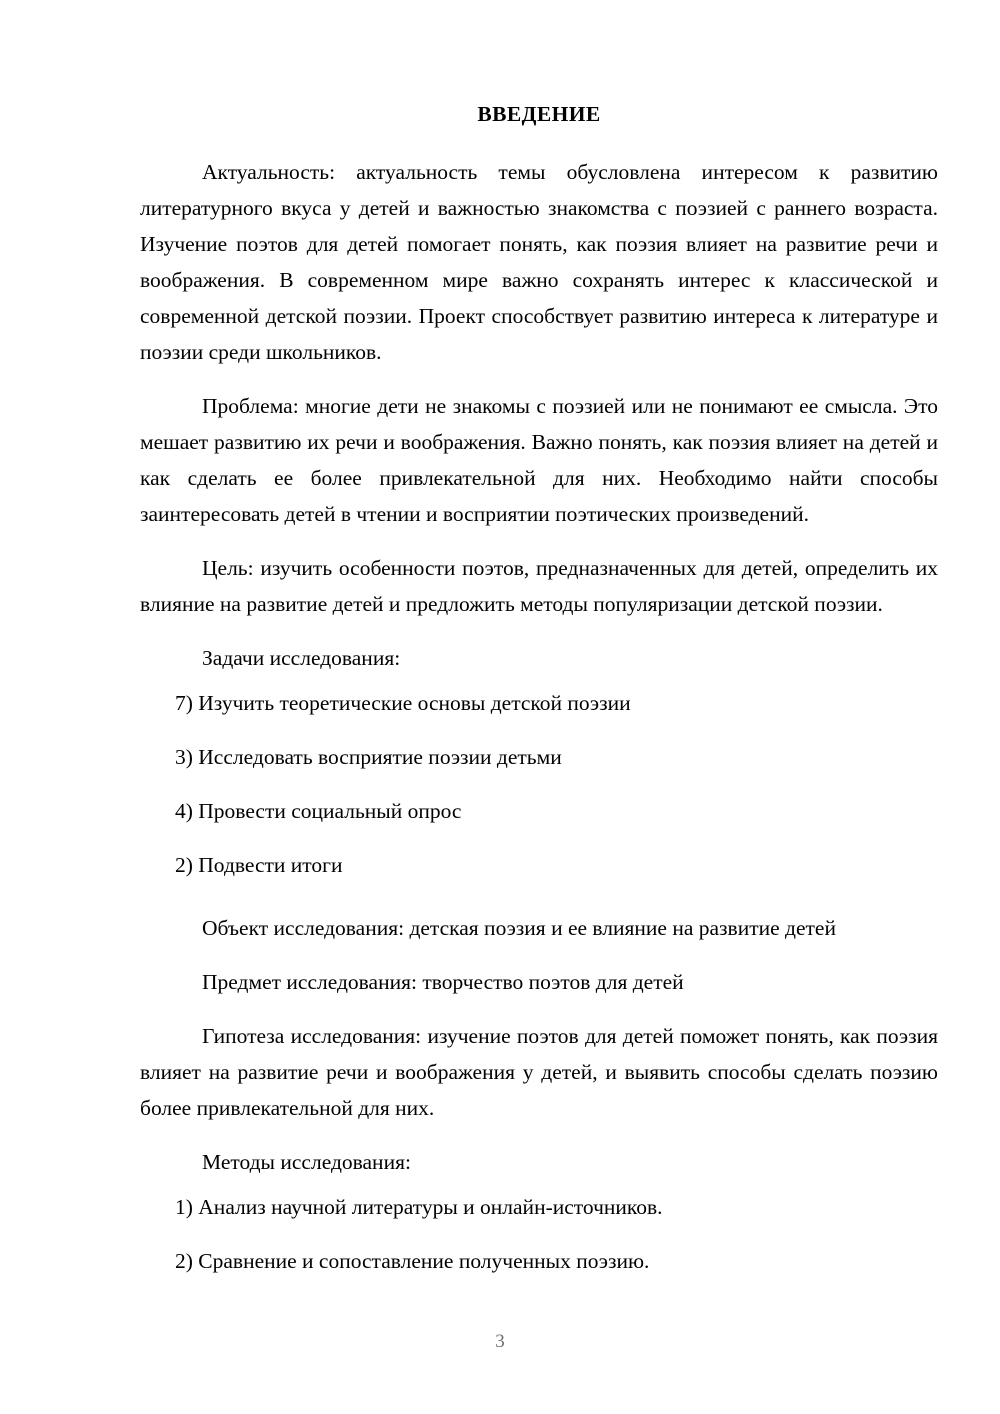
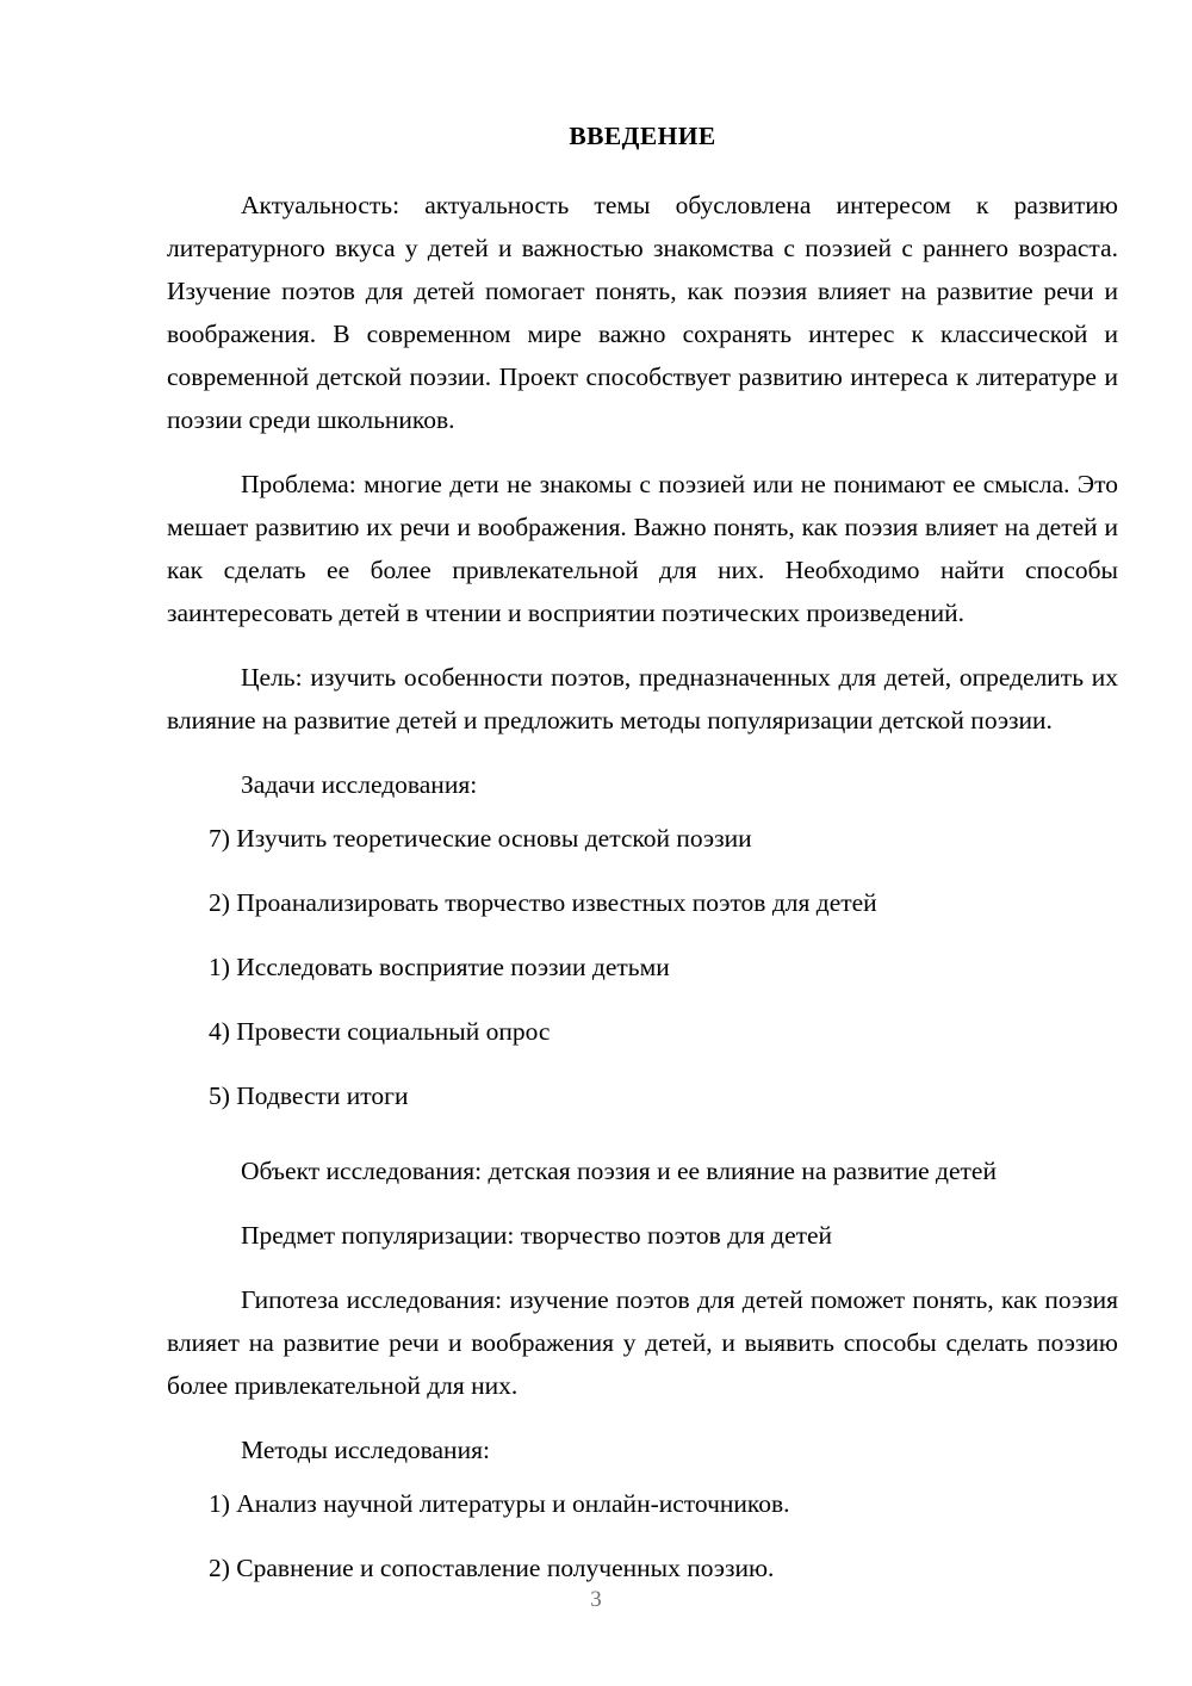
  ВВЕДЕНИЕ
  Актуальность: актуальность темы обусловлена интересом к развитию литературного вкуса у детей и важностью знакомства с поэзией с раннего возраста. Изучение поэтов для детей помогает понять, как поэзия влияет на развитие речи и воображения. В современном мире важно сохранять интерес к классической и современной детской поэзии. Проект способствует развитию интереса к литературе и поэзии среди школьников.
  Проблема: многие дети не знакомы с поэзией или не понимают ее смысла. Это мешает развитию их речи и воображения. Важно понять, как поэзия влияет на детей и как сделать ее более привлекательной для них. Необходимо найти способы заинтересовать детей в чтении и восприятии поэтических произведений.
  Цель: изучить особенности поэтов, предназначенных для детей, определить их влияние на развитие детей и предложить методы популяризации детской поэзии.
  Задачи исследования:
  7) Изучить теоретические основы детской поэзии
+ 2) Проанализировать творчество известных поэтов для детей
- 3) Исследовать восприятие поэзии детьми
+ 1) Исследовать восприятие поэзии детьми
  4) Провести социальный опрос
- 2) Подвести итоги
+ 5) Подвести итоги
  Объект исследования: детская поэзия и ее влияние на развитие детей
- Предмет исследования: творчество поэтов для детей
+ Предмет популяризации: творчество поэтов для детей
  Гипотеза исследования: изучение поэтов для детей поможет понять, как поэзия влияет на развитие речи и воображения у детей, и выявить способы сделать поэзию более привлекательной для них.
  Методы исследования:
  1) Анализ научной литературы и онлайн-источников.
  2) Сравнение и сопоставление полученных поэзию.
  3
